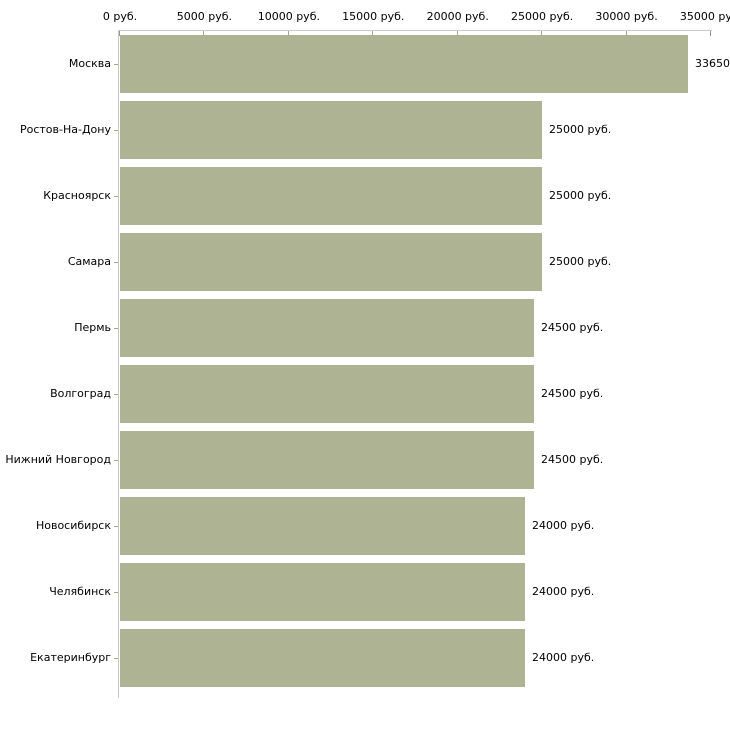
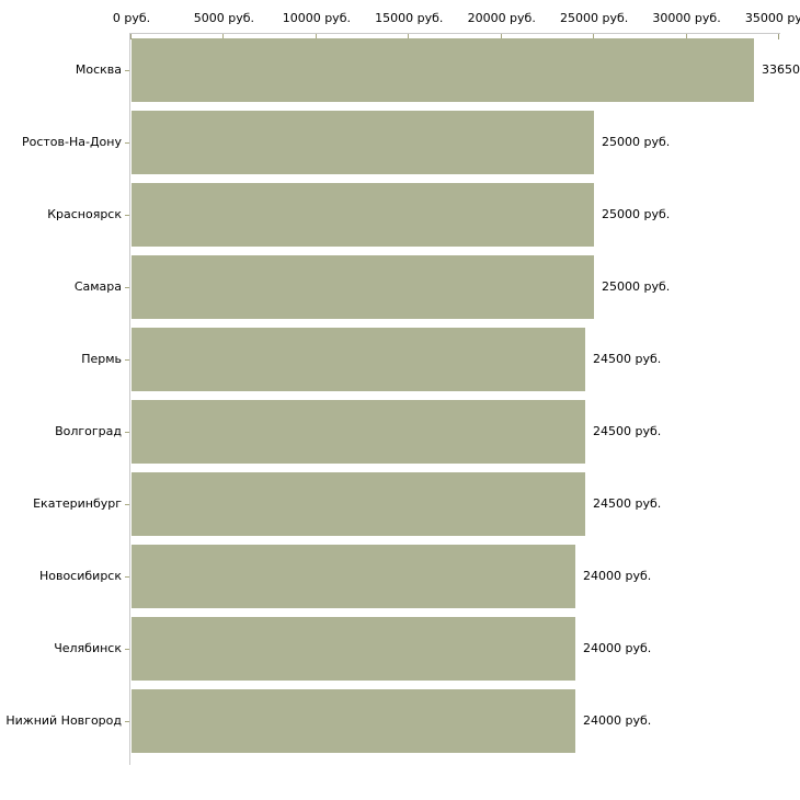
  0 руб.
  5000 руб.
  10000 руб.
  15000 руб.
  20000 руб.
  25000 руб.
  30000 руб.
  35000 ру
  Москва
  33650
  Ростов-На-Дону
  25000 руб.
  Красноярск
  25000 руб.
  Самара
  25000 руб.
  Пермь
  24500 руб.
  Волгоград
  24500 руб.
- Нижний Новгород
+ Екатеринбург
  24500 руб.
  Новосибирск
  24000 руб.
  Челябинск
  24000 руб.
- Екатеринбург
+ Нижний Новгород
  24000 руб.
